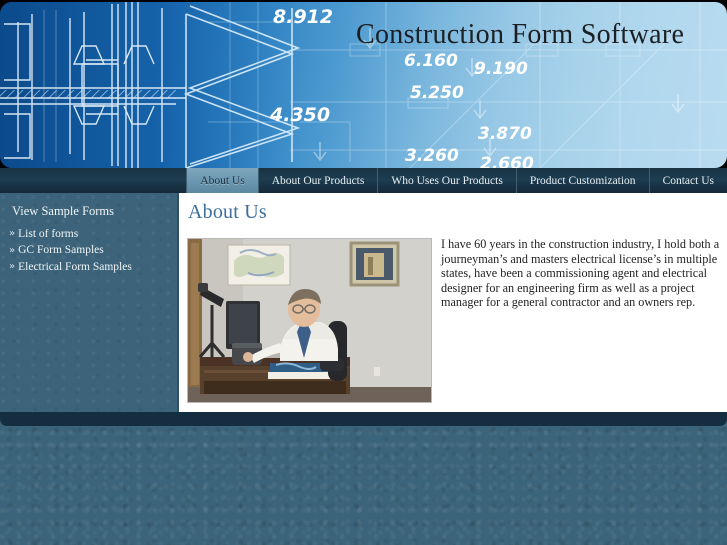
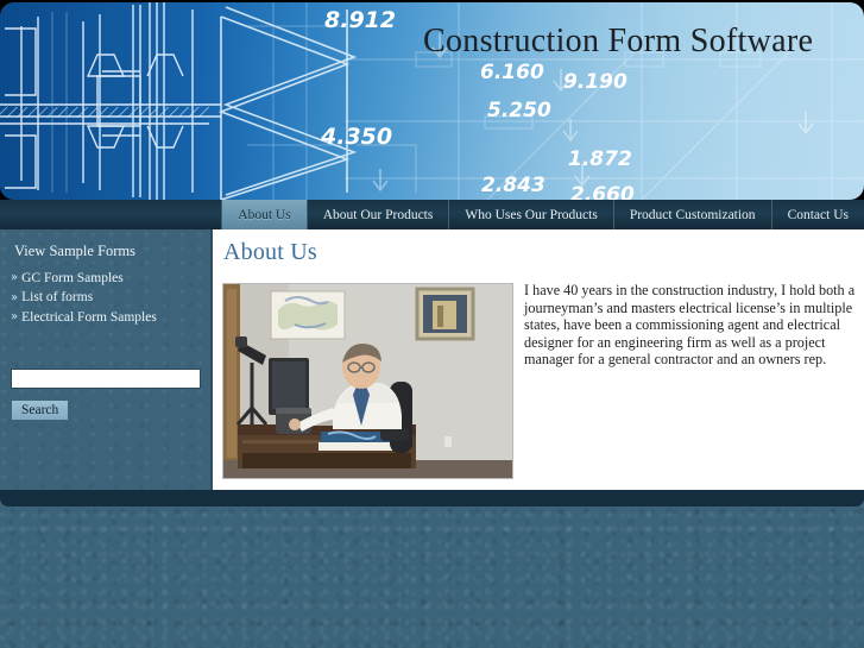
  8.912
  6.160
  9.190
  5.250
  4.350
- 3.870
+ 1.872
- 3.260
+ 2.843
  2.660
  Construction Form Software
  About Us
  About Our Products
  Who Uses Our Products
  Product Customization
  Contact Us
  View Sample Forms
  »
- List of forms
+ GC Form Samples
  »
- GC Form Samples
+ List of forms
  »
  Electrical Form Samples
+ Search
  About Us
- I have 60 years in the construction industry, I hold both a journeyman’s and masters electrical license’s in multiple states, have been a commissioning agent and electrical designer for an engineering firm as well as a project manager for a general contractor and an owners rep.
+ I have 40 years in the construction industry, I hold both a journeyman’s and masters electrical license’s in multiple states, have been a commissioning agent and electrical designer for an engineering firm as well as a project manager for a general contractor and an owners rep.
